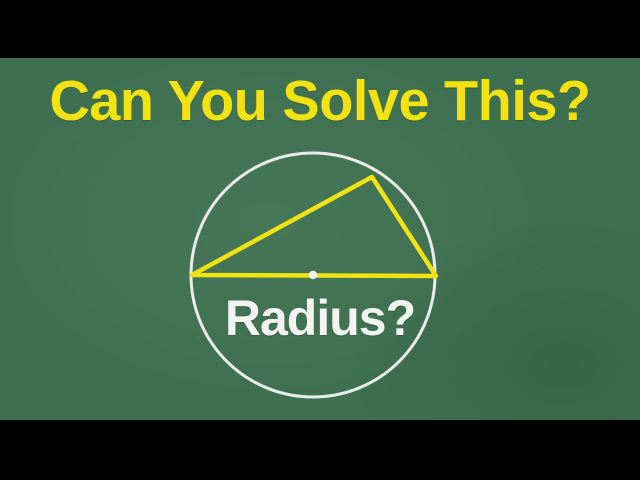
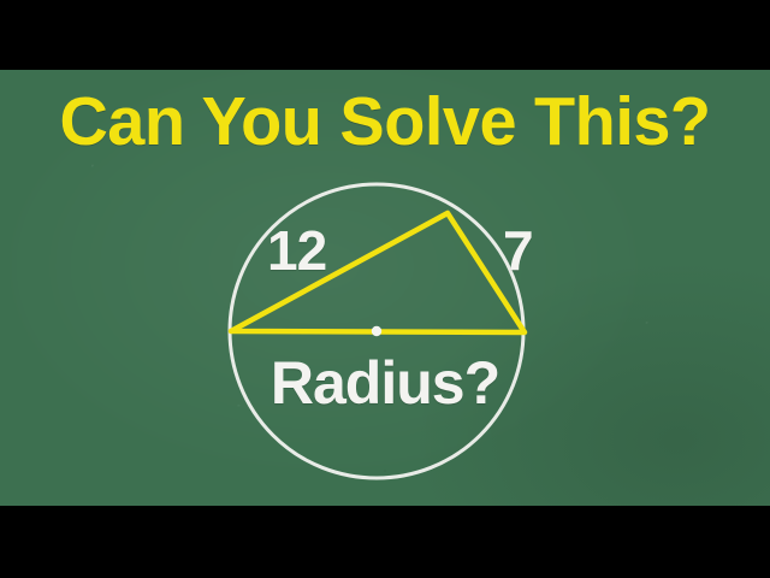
  Can You Solve This?
+ 12
+ 7
  Radius?
